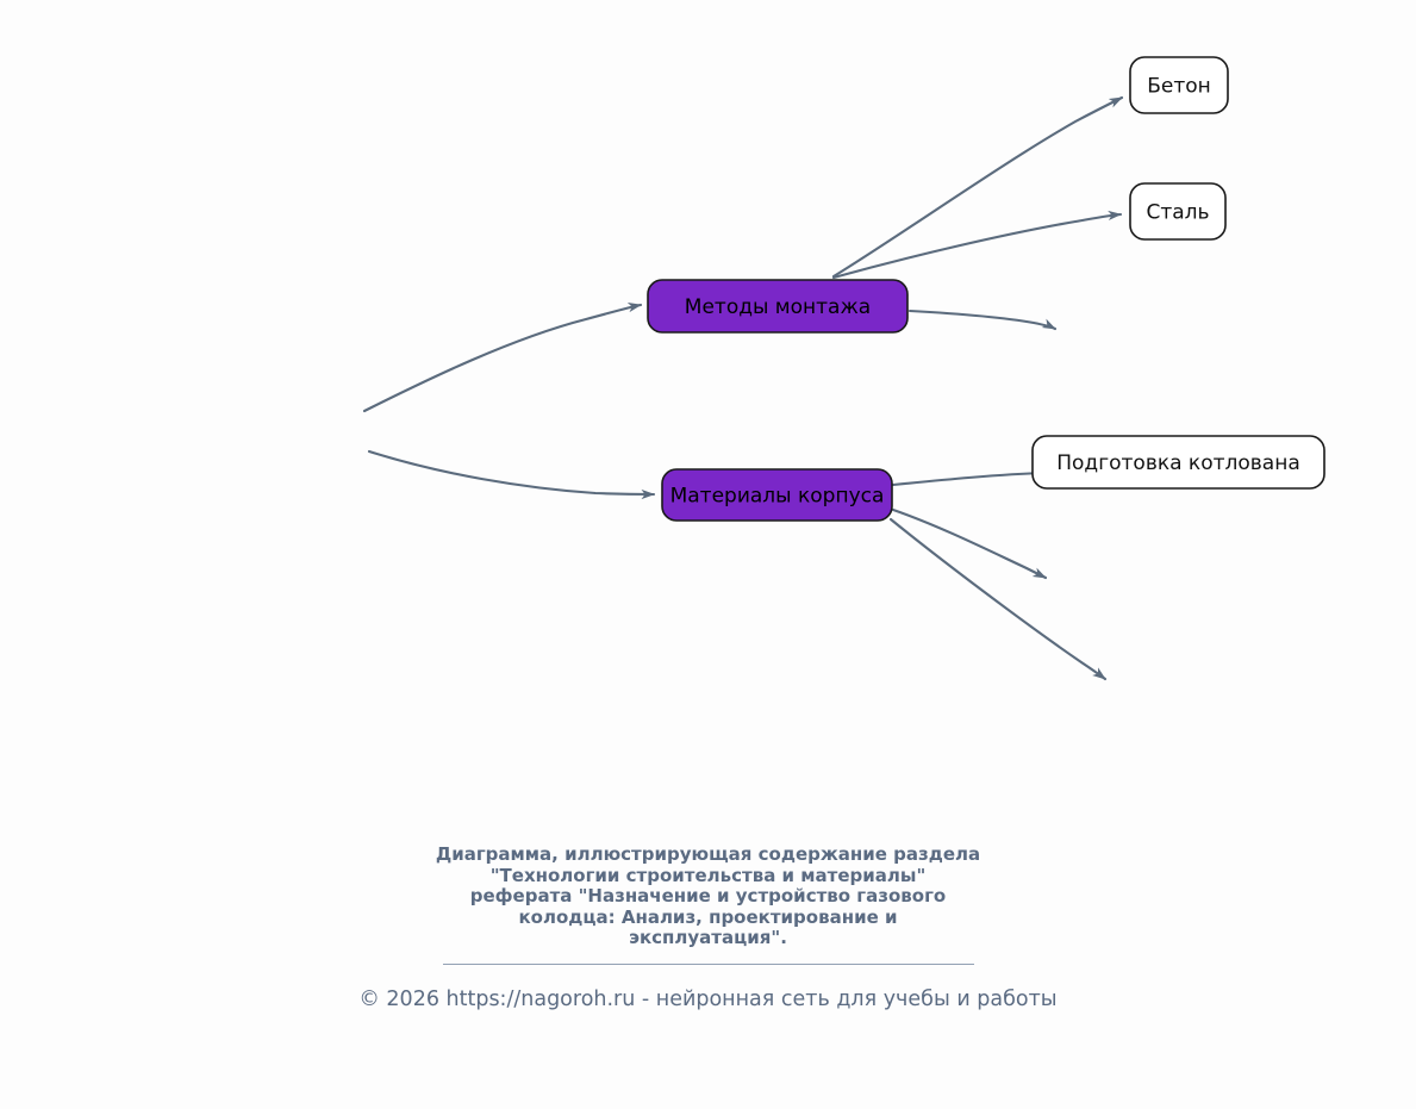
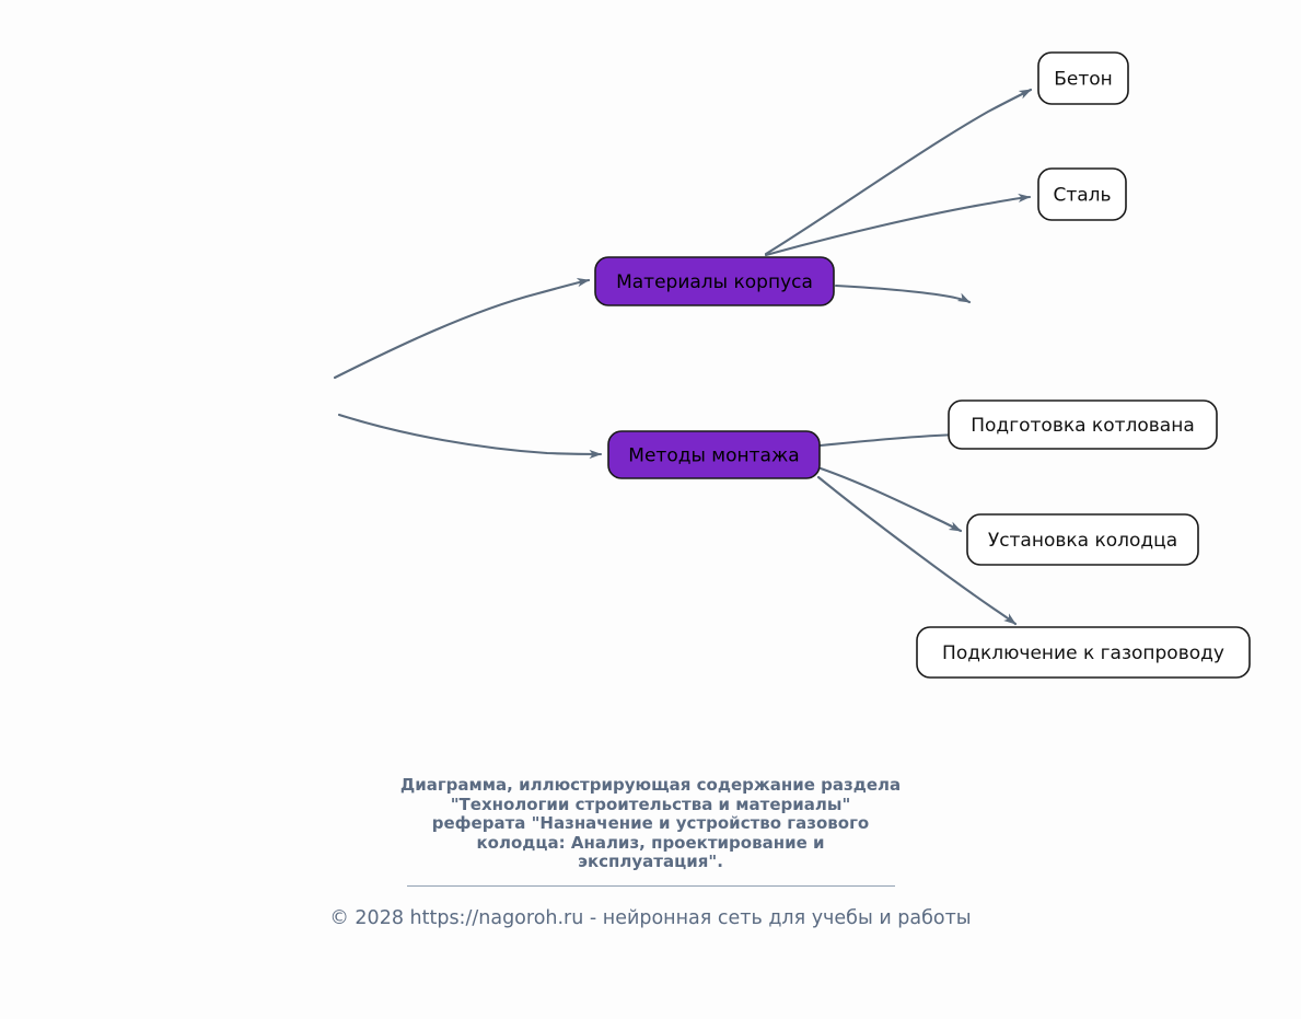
  Бетон
  Сталь
- Методы монтажа
+ Материалы корпуса
  Подготовка котлована
+ Установка колодца
+ Подключение к газопроводу
- Материалы корпуса
+ Методы монтажа
  Диаграмма, иллюстрирующая содержание раздела
  "Технологии строительства и материалы"
  реферата "Назначение и устройство газового
  колодца: Анализ, проектирование и
  эксплуатация".
- © 2026 https://nagoroh.ru - нейронная сеть для учебы и работы
+ © 2028 https://nagoroh.ru - нейронная сеть для учебы и работы
